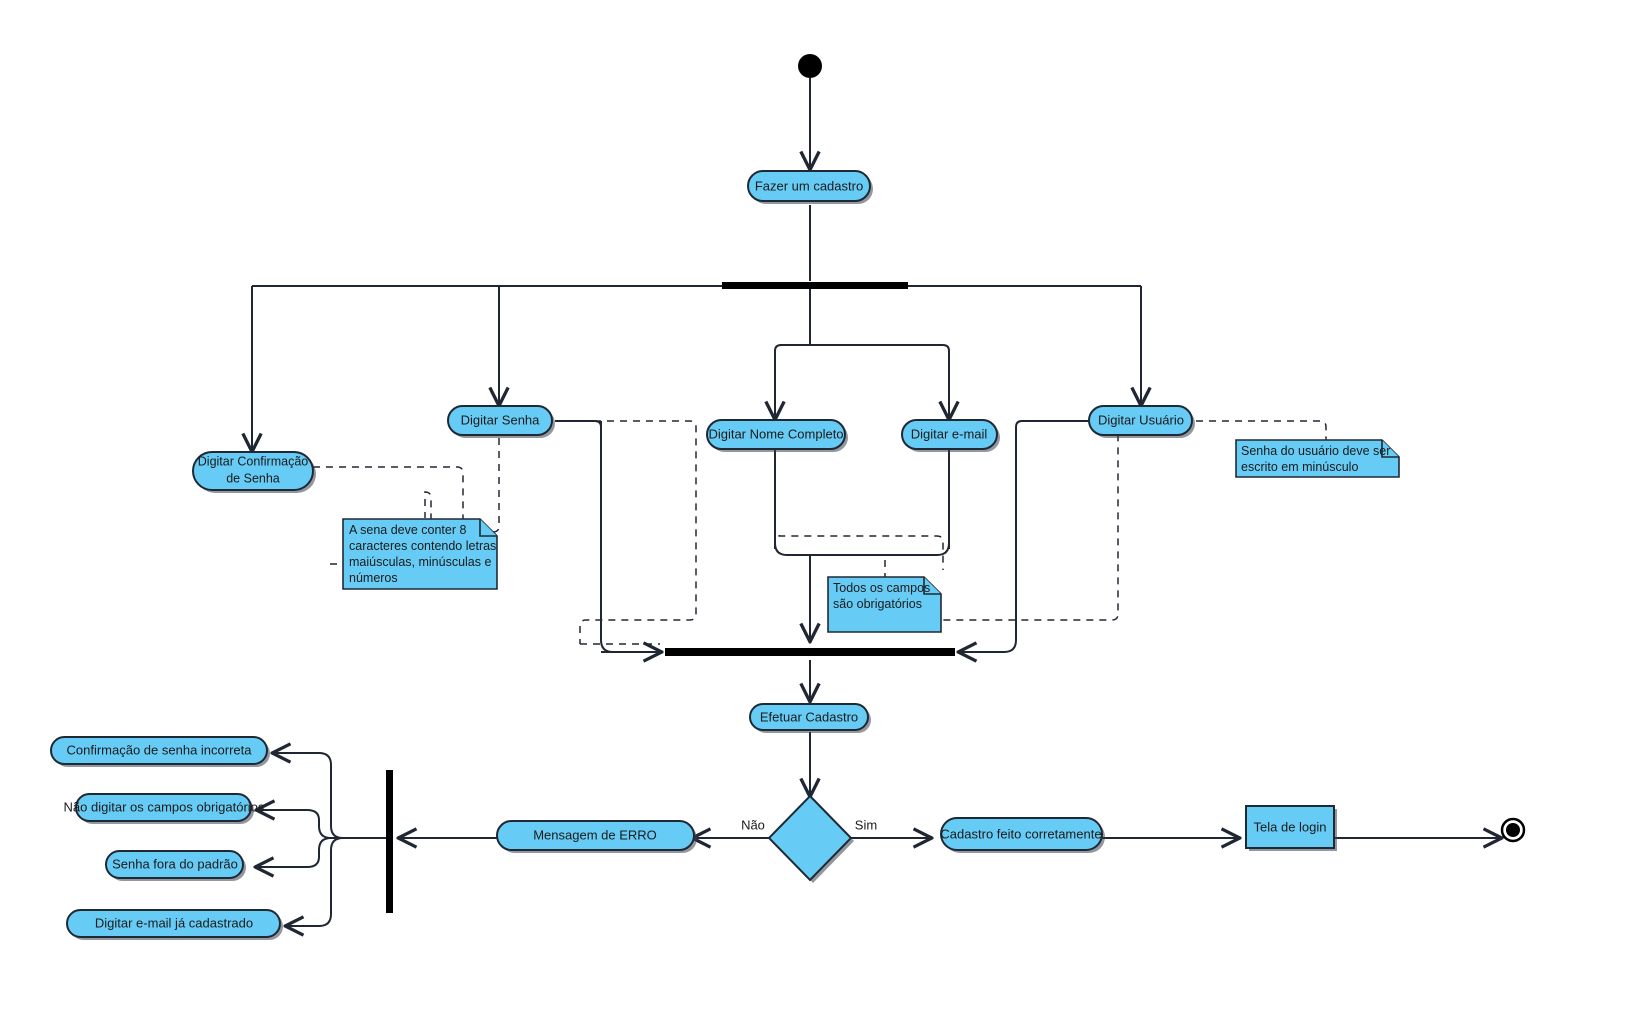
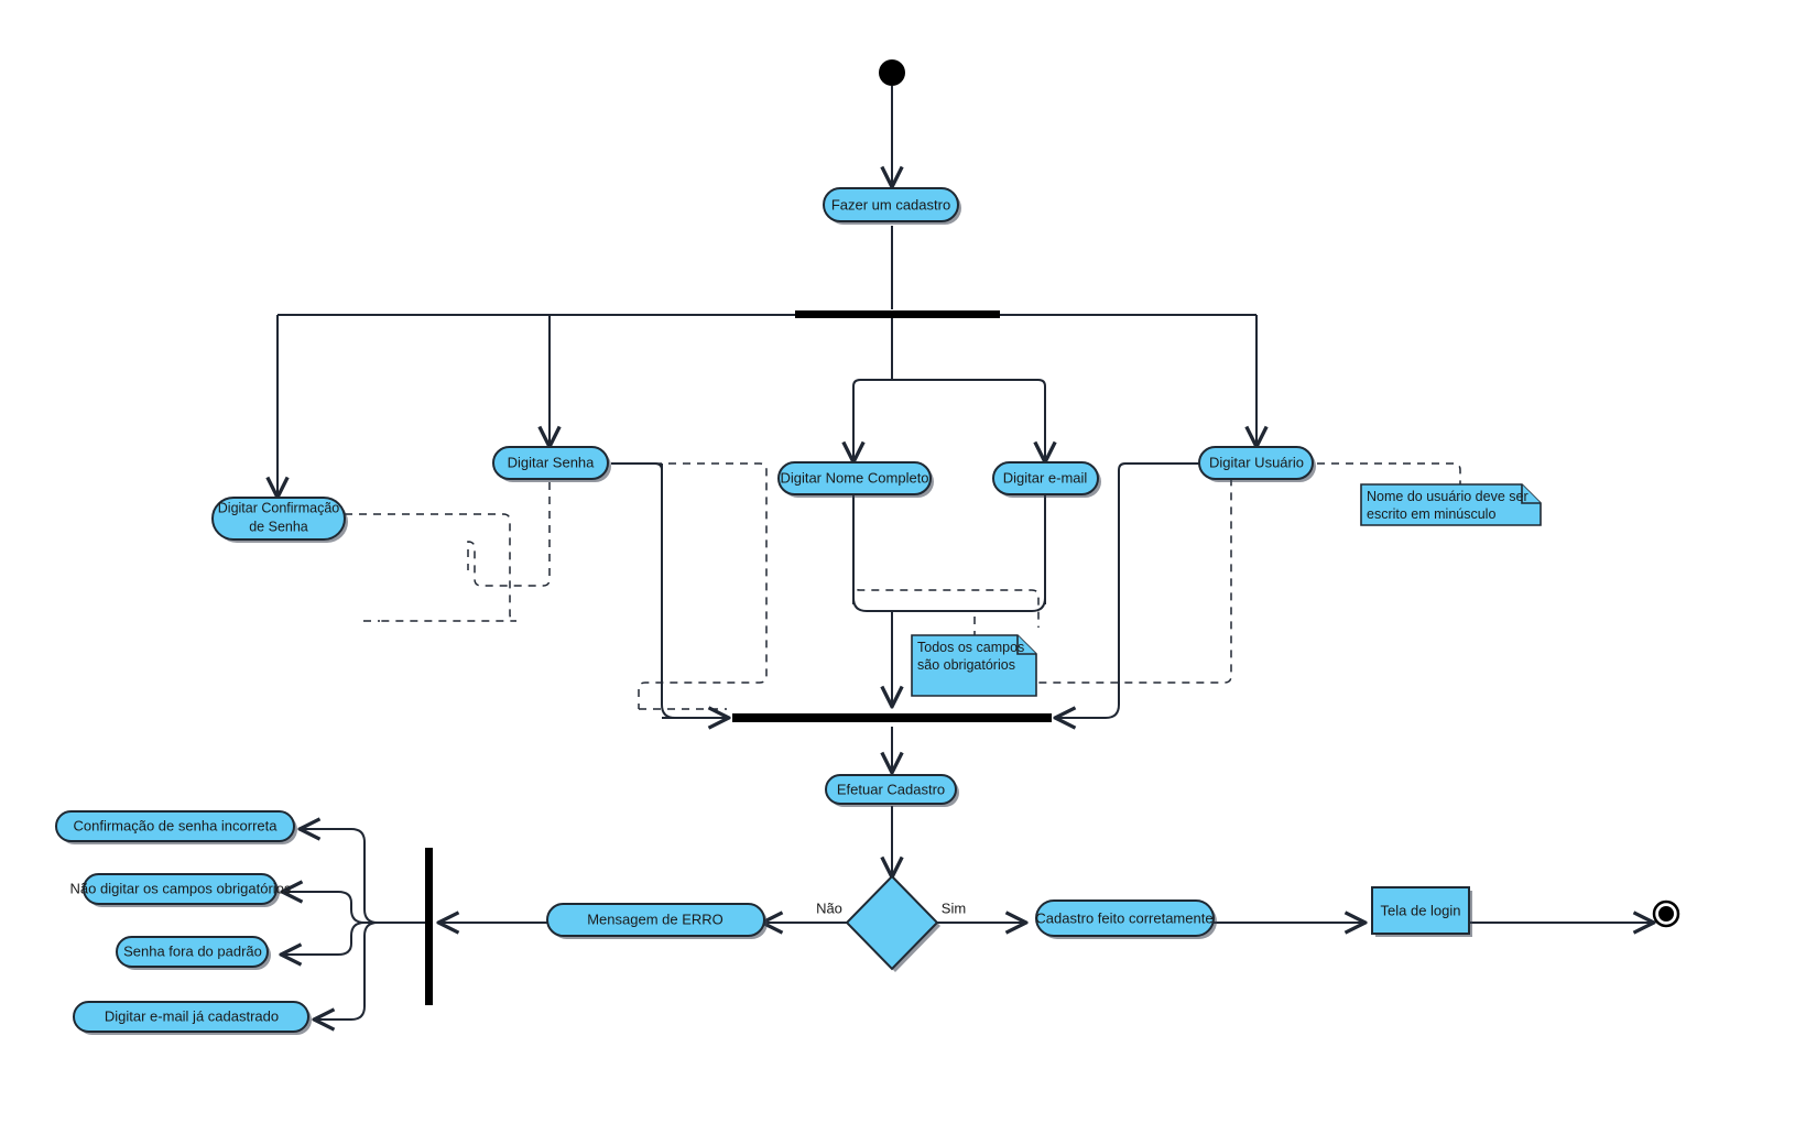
- A sena deve conter 8
- caracteres contendo letras
- maiúsculas, minúsculas e
- números
  Todos os campos
  são obrigatórios
- Senha do usuário deve ser
+ Nome do usuário deve ser
  escrito em minúsculo
  Fazer um cadastro
  Digitar Confirmação
  de Senha
  Digitar Senha
  Digitar Nome Completo
  Digitar e-mail
  Digitar Usuário
  Efetuar Cadastro
  Não
  Sim
  Mensagem de ERRO
  Confirmação de senha incorreta
  Não digitar os campos obrigatórios
  Senha fora do padrão
  Digitar e-mail já cadastrado
  Cadastro feito corretamente
  Tela de login
